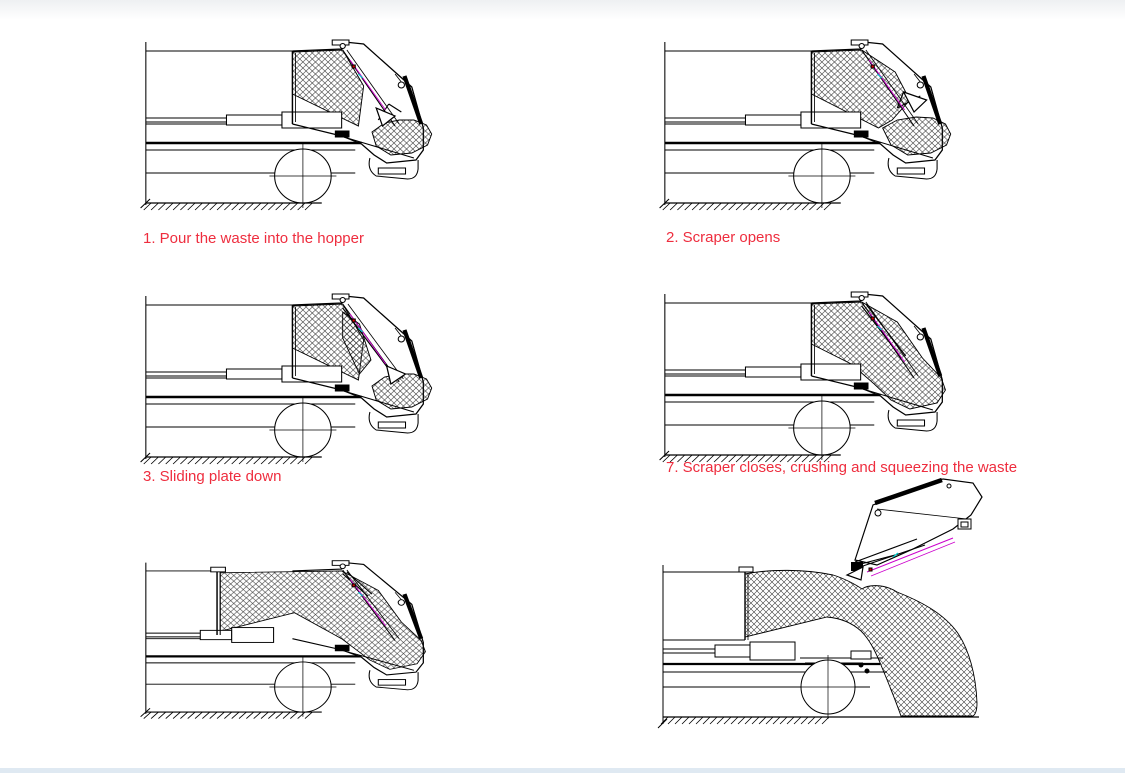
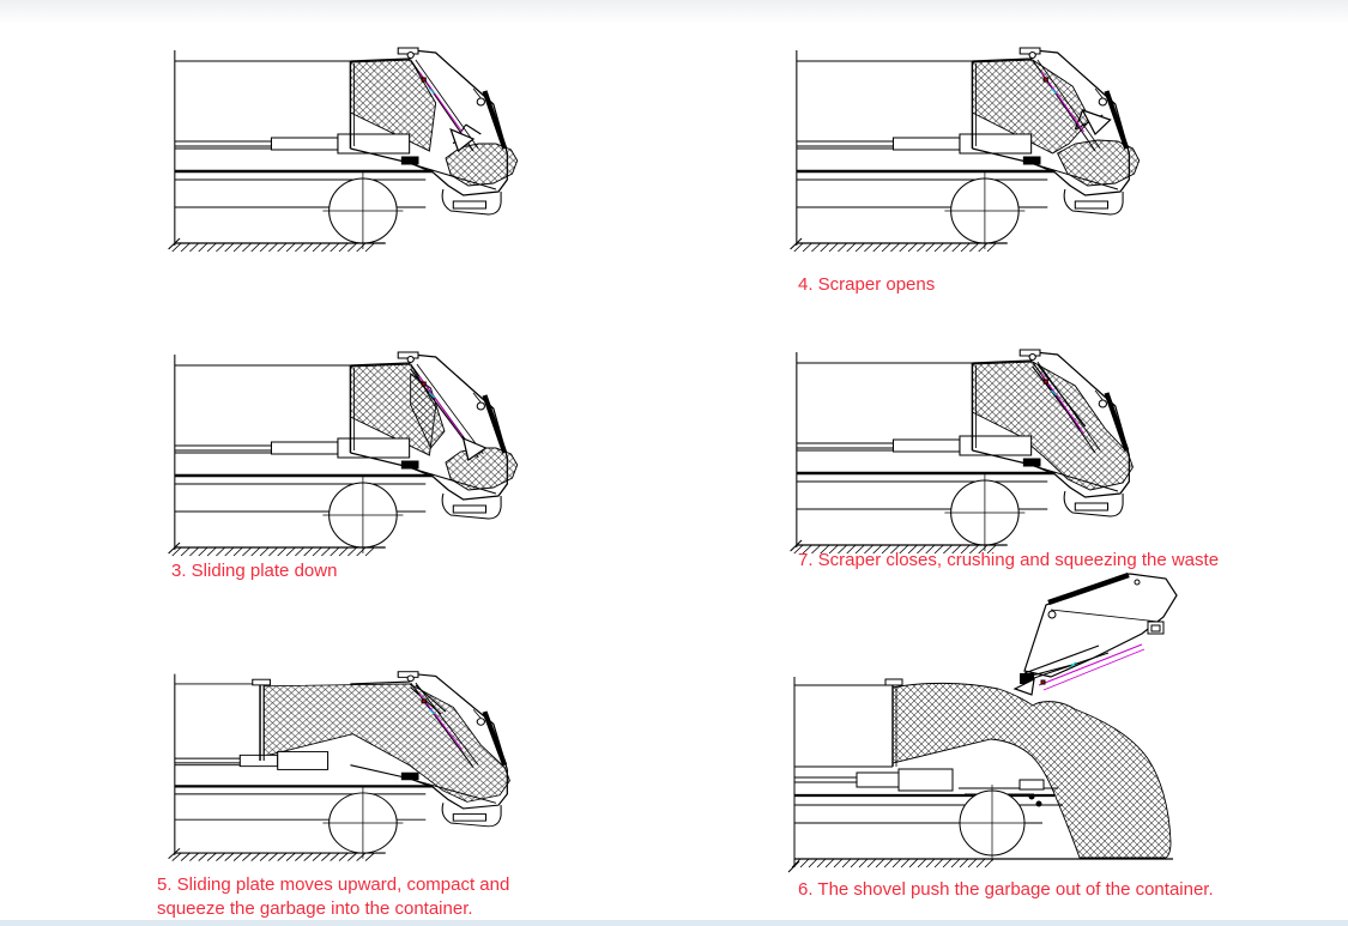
- 1. Pour the waste into the hopper
- 2. Scraper opens
+ 4. Scraper opens
  3. Sliding plate down
  7. Scraper closes, crushing and squeezing the waste
+ 5. Sliding plate moves upward, compact and squeeze the garbage into the container.
+ 6. The shovel push the garbage out of the container.
